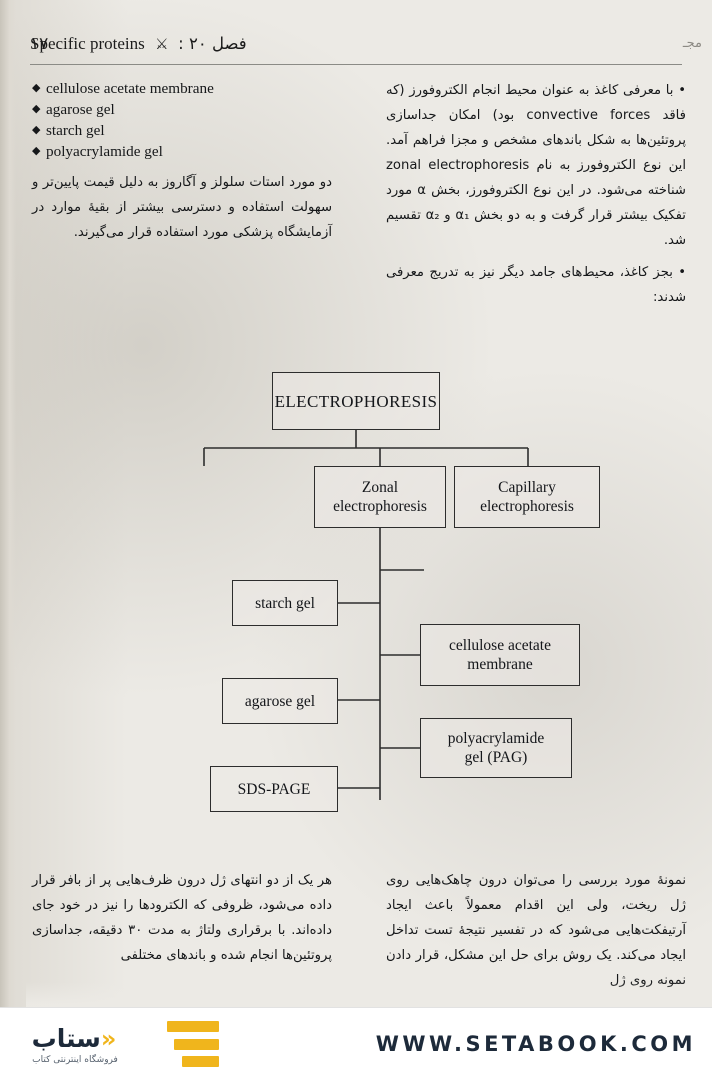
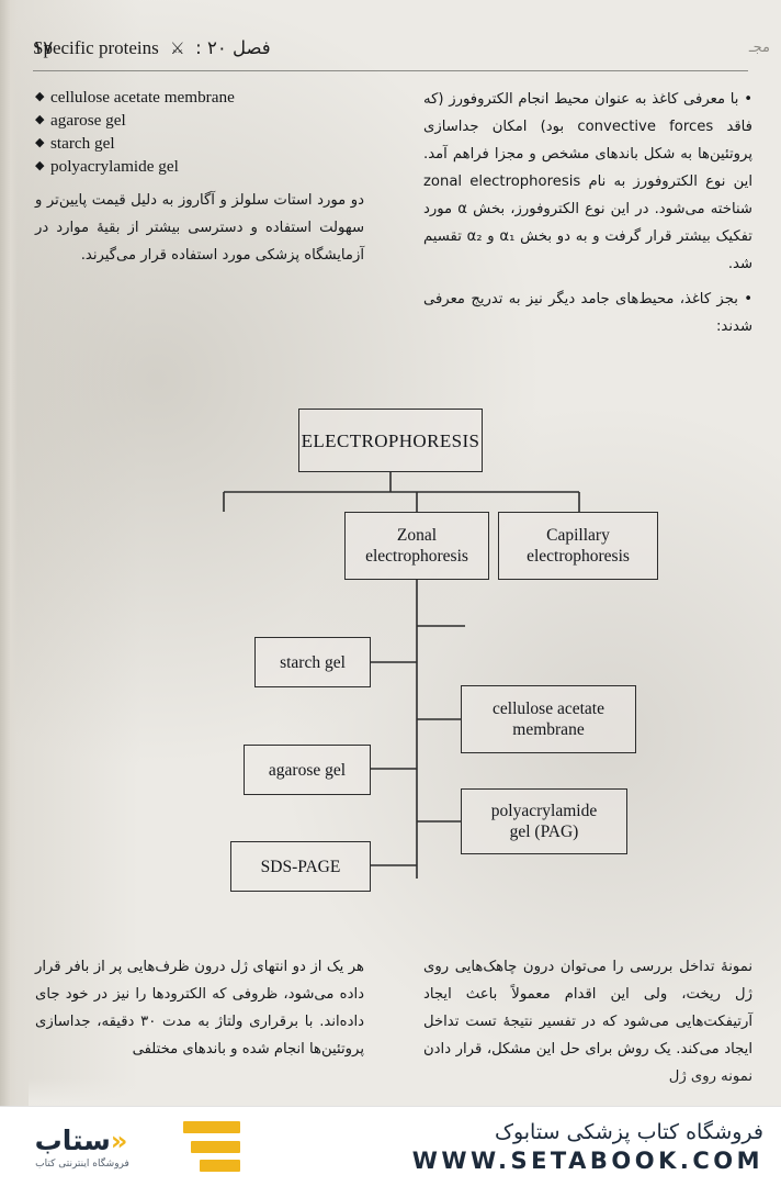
  ۱۷
  مجـ
  فصل ۲۰ :
  Specific proteins
  • با معرفی کاغذ به عنوان محیط انجام الکتروفورز (که فاقد convective forces بود) امکان جداسازی پروتئین‌ها به شکل باندهای مشخص و مجزا فراهم آمد. این نوع الکتروفورز به نام zonal electrophoresis شناخته می‌شود. در این نوع الکتروفورز، بخش α مورد تفکیک بیشتر قرار گرفت و به دو بخش α₁ و α₂ تقسیم شد.
  • بجز کاغذ، محیط‌های جامد دیگر نیز به تدریج معرفی شدند:
  ◆
  cellulose acetate membrane
  ◆
  agarose gel
  ◆
  starch gel
  ◆
  polyacrylamide gel
  دو مورد استات سلولز و آگاروز به دلیل قیمت پایین‌تر و سهولت استفاده و دسترسی بیشتر از بقیهٔ موارد در آزمایشگاه پزشکی مورد استفاده قرار می‌گیرند.
  ELECTROPHORESIS
  Zonal
  electrophoresis
  Capillary
  electrophoresis
  starch gel
  cellulose acetate
  membrane
  agarose gel
  polyacrylamide
  gel (PAG)
  SDS-PAGE
- نمونهٔ مورد بررسی را می‌توان درون چاهک‌هایی روی ژل ریخت، ولی این اقدام معمولاً باعث ایجاد آرتیفکت‌هایی می‌شود که در تفسیر نتیجهٔ تست تداخل ایجاد می‌کند. یک روش برای حل این مشکل، قرار دادن نمونه روی ژل
+ نمونهٔ تداخل بررسی را می‌توان درون چاهک‌هایی روی ژل ریخت، ولی این اقدام معمولاً باعث ایجاد آرتیفکت‌هایی می‌شود که در تفسیر نتیجهٔ تست تداخل ایجاد می‌کند. یک روش برای حل این مشکل، قرار دادن نمونه روی ژل
  هر یک از دو انتهای ژل درون ظرف‌هایی پر از بافر قرار داده می‌شود، ظروفی که الکترودها را نیز در خود جای داده‌اند. با برقراری ولتاژ به مدت ۳۰ دقیقه، جداسازی پروتئین‌ها انجام شده و باندهای مختلفی
  «ستاب
  فروشگاه اینترنتی کتاب
+ فروشگاه کتاب پزشکی ستابوک
  WWW.SETABOOK.COM
